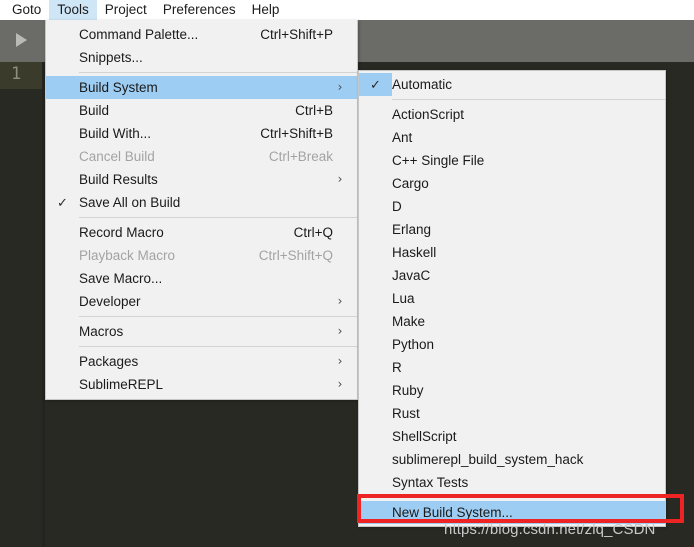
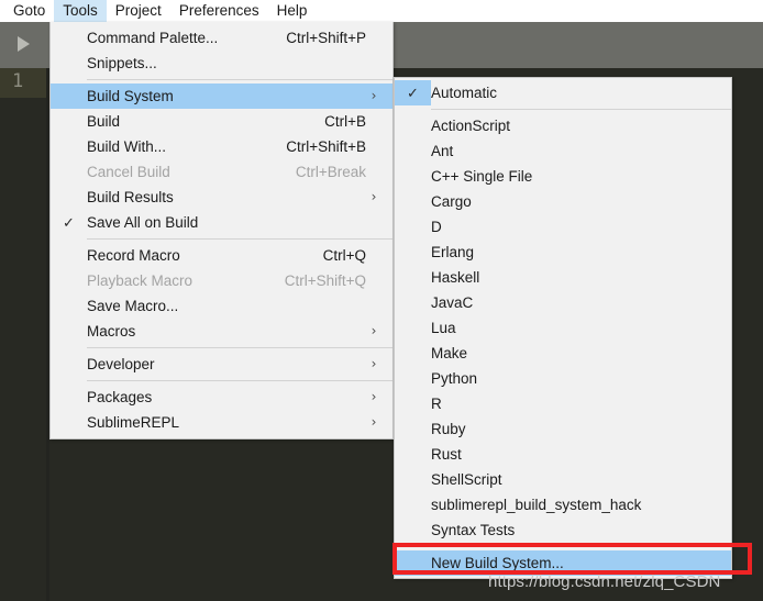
  1
  Goto
  Tools
  Project
  Preferences
  Help
  Command Palette...
  Ctrl+Shift+P
  Snippets...
  Build System
  ›
  Build
  Ctrl+B
  Build With...
  Ctrl+Shift+B
  Cancel Build
  Ctrl+Break
  Build Results
  ›
  ✓
  Save All on Build
  Record Macro
  Ctrl+Q
  Playback Macro
  Ctrl+Shift+Q
  Save Macro...
- Developer
+ Macros
  ›
- Macros
+ Developer
  ›
  Packages
  ›
  SublimeREPL
  ›
  ✓
  Automatic
  ActionScript
  Ant
  C++ Single File
  Cargo
  D
  Erlang
  Haskell
  JavaC
  Lua
  Make
  Python
  R
  Ruby
  Rust
  ShellScript
  sublimerepl_build_system_hack
  Syntax Tests
  New Build System...
  https://blog.csdn.net/zlq_CSDN
